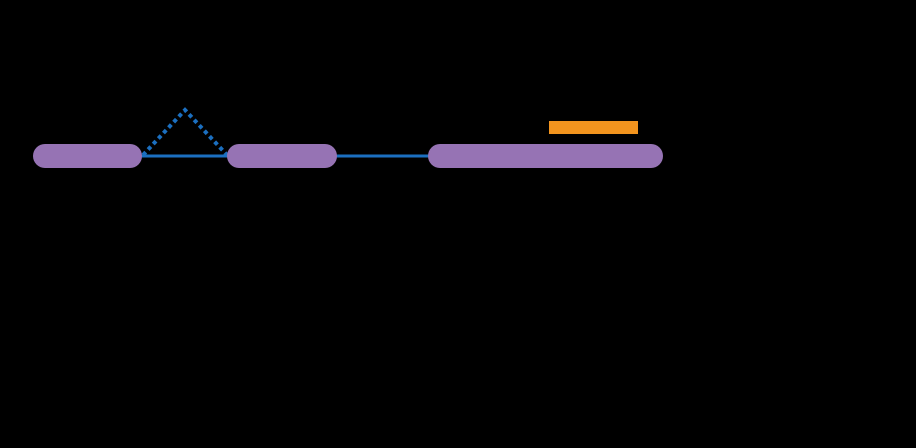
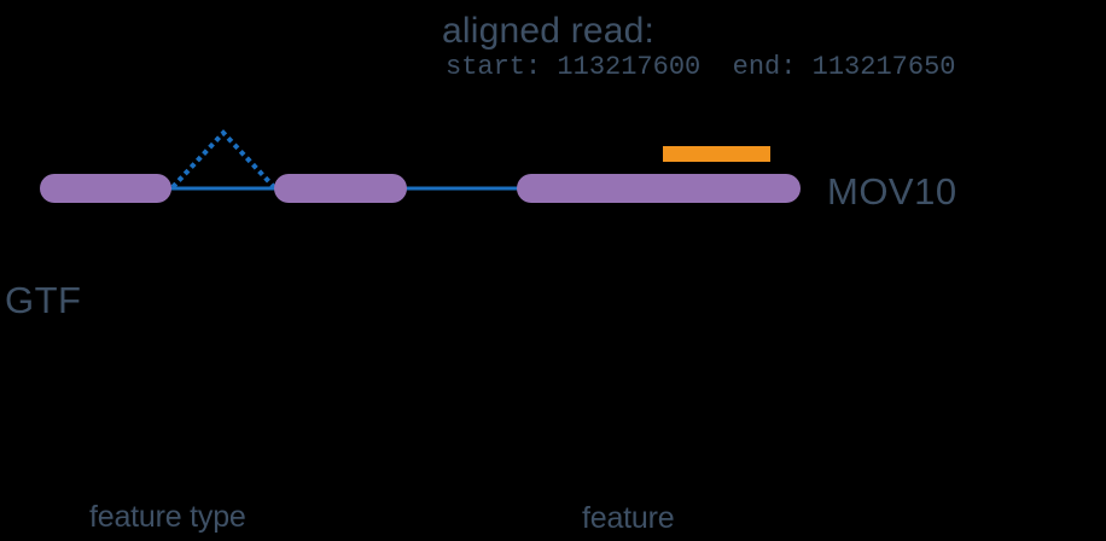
+ aligned read:
+ start: 113217600 end: 113217650
+ MOV10
+ GTF
+ feature type
+ feature
